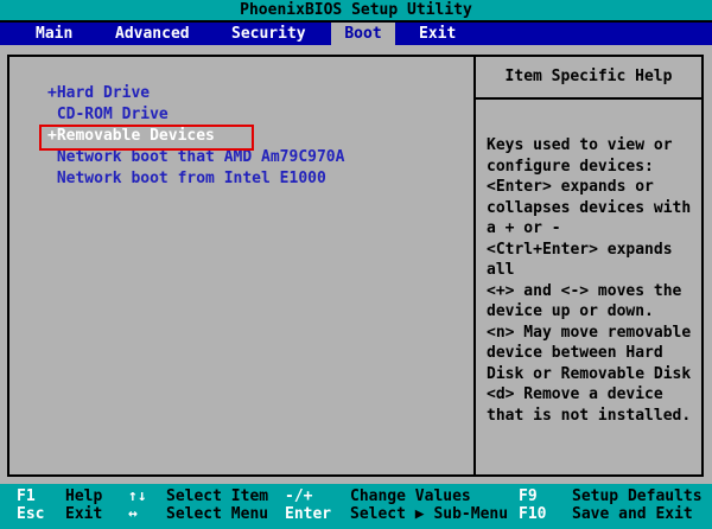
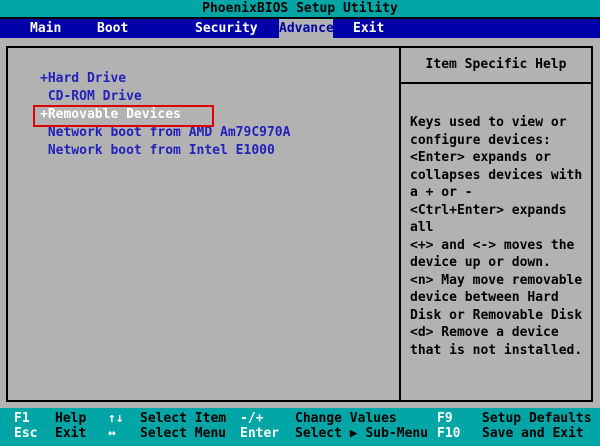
  PhoenixBIOS Setup Utility
  Main
- Advanced
+ Boot
  Security
- Boot
+ Advanced
  Exit
  +Hard Drive
  CD-ROM Drive
  +Removable Devices
- Network boot that AMD Am79C970A
+ Network boot from AMD Am79C970A
  Network boot from Intel E1000
  Item Specific Help
  Keys used to view or
  configure devices:
  <Enter> expands or
  collapses devices with
  a + or -
  <Ctrl+Enter> expands
  all
  <+> and <-> moves the
  device up or down.
  <n> May move removable
  device between Hard
  Disk or Removable Disk
  <d> Remove a device
  that is not installed.
  F1
  Help
  ↑↓
  Select Item
  -/+
  Change Values
  F9
  Setup Defaults
  Esc
  Exit
  ↔
  Select Menu
  Enter
  Select ▶ Sub-Menu
  F10
  Save and Exit
